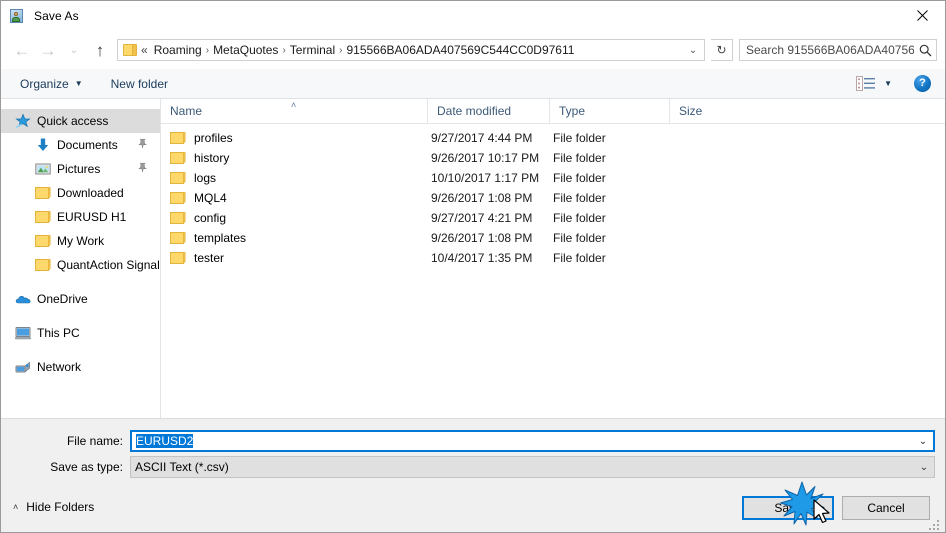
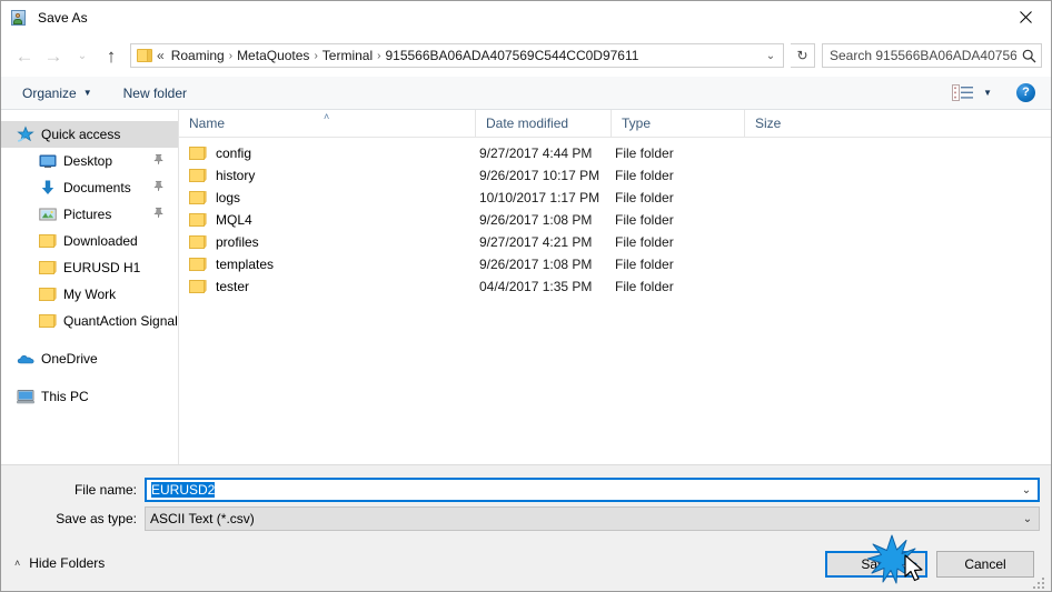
  Save As
  ←
  →
  ⌄
  ↑
  «
  Roaming
  ›
  MetaQuotes
  ›
  Terminal
  ›
  915566BA06ADA407569C544CC0D97611
  ⌄
  ↻
  Search 915566BA06ADA40756
  Organize
  ▼
  New folder
  ▼
  ?
  Quick access
+ Desktop
  Documents
  Pictures
  Downloaded
  EURUSD H1
  My Work
  QuantAction Signal
  OneDrive
  This PC
- Network
  ˄
  Name
  Date modified
  Type
  Size
- profiles
+ config
  9/27/2017 4:44 PM
  File folder
  history
  9/26/2017 10:17 PM
  File folder
  logs
  10/10/2017 1:17 PM
  File folder
  MQL4
  9/26/2017 1:08 PM
  File folder
- config
+ profiles
  9/27/2017 4:21 PM
  File folder
  templates
  9/26/2017 1:08 PM
  File folder
  tester
- 10/4/2017 1:35 PM
+ 04/4/2017 1:35 PM
  File folder
  File name:
  EURUSD2
  ⌄
  Save as type:
  ASCII Text (*.csv)
  ⌄
  ˄
  Hide Folders
  Cancel
